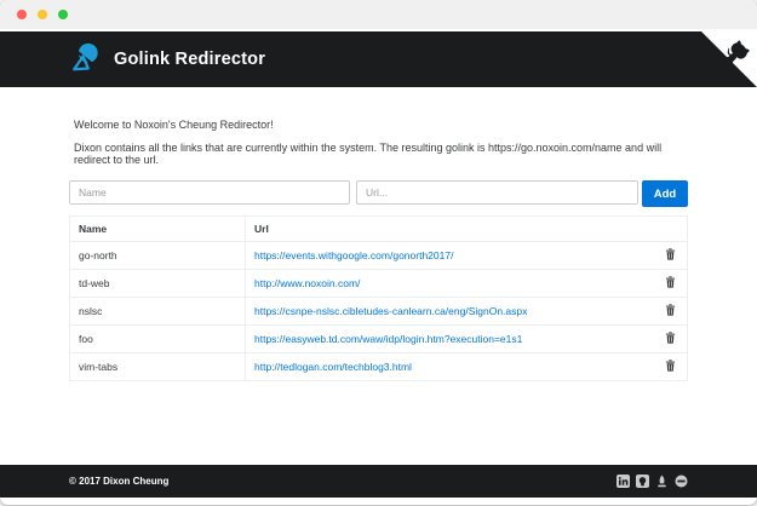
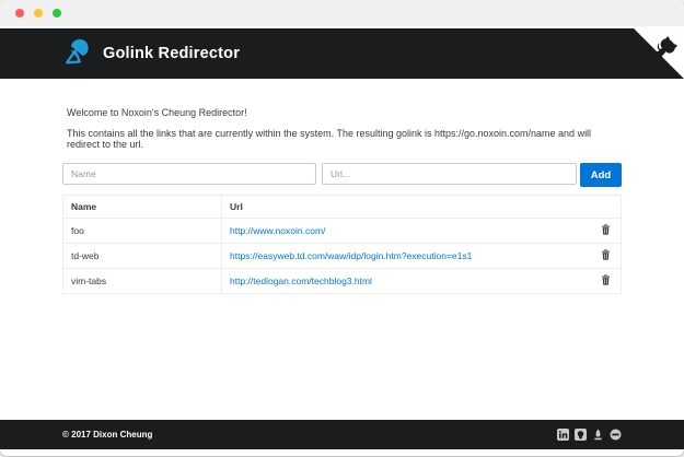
  Golink Redirector
  Welcome to Noxoin's Cheung Redirector!
- Dixon contains all the links that are currently within the system. The resulting golink is https://go.noxoin.com/name and will redirect to the url.
+ This contains all the links that are currently within the system. The resulting golink is https://go.noxoin.com/name and will redirect to the url.
  Name
  Url...
  Add
  Name	Url
- go-north	https://events.withgoogle.com/gonorth2017/
- td-web	http://www.noxoin.com/
+ foo	http://www.noxoin.com/
- nslsc	https://csnpe-nslsc.cibletudes-canlearn.ca/eng/SignOn.aspx
- foo	https://easyweb.td.com/waw/idp/login.htm?execution=e1s1
+ td-web	https://easyweb.td.com/waw/idp/login.htm?execution=e1s1
  vim-tabs	http://tedlogan.com/techblog3.html
  © 2017 Dixon Cheung
